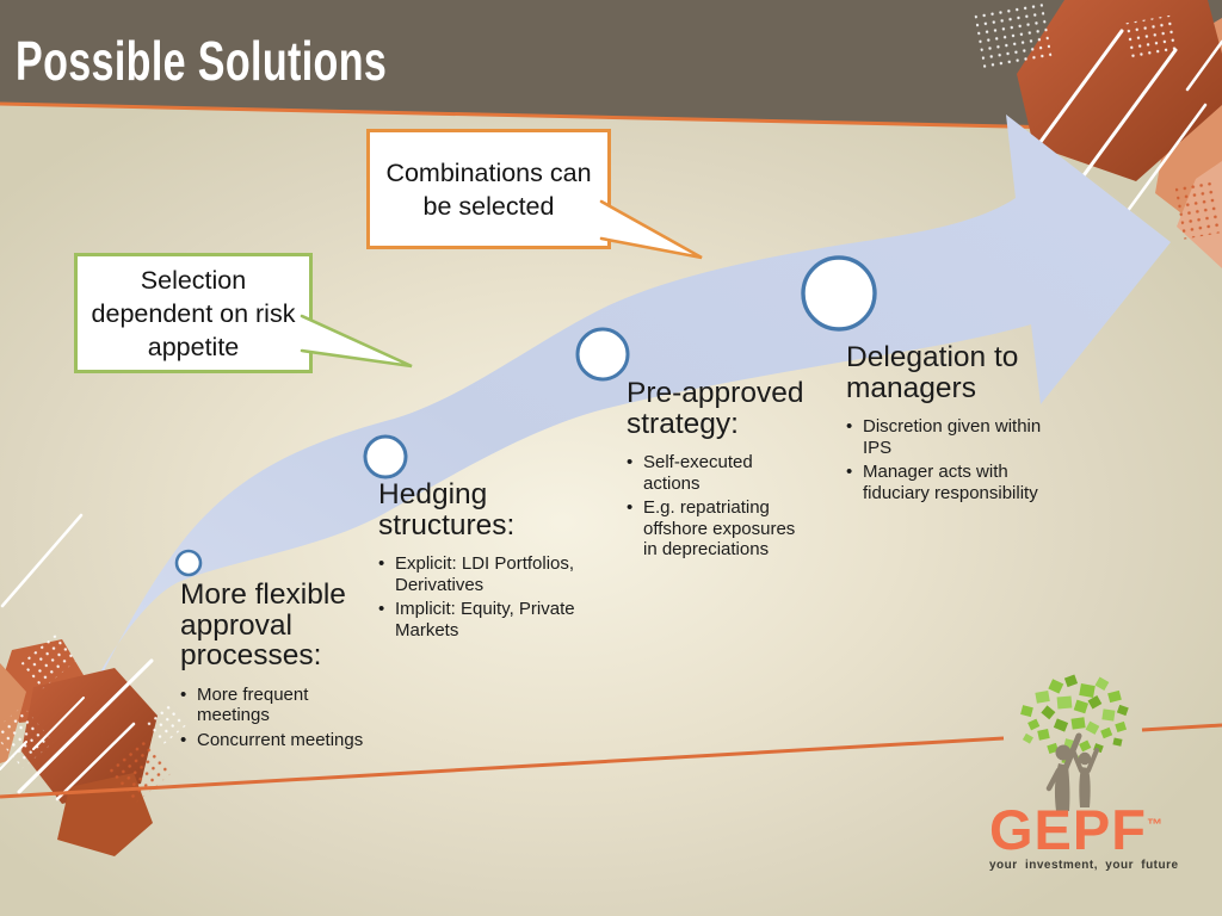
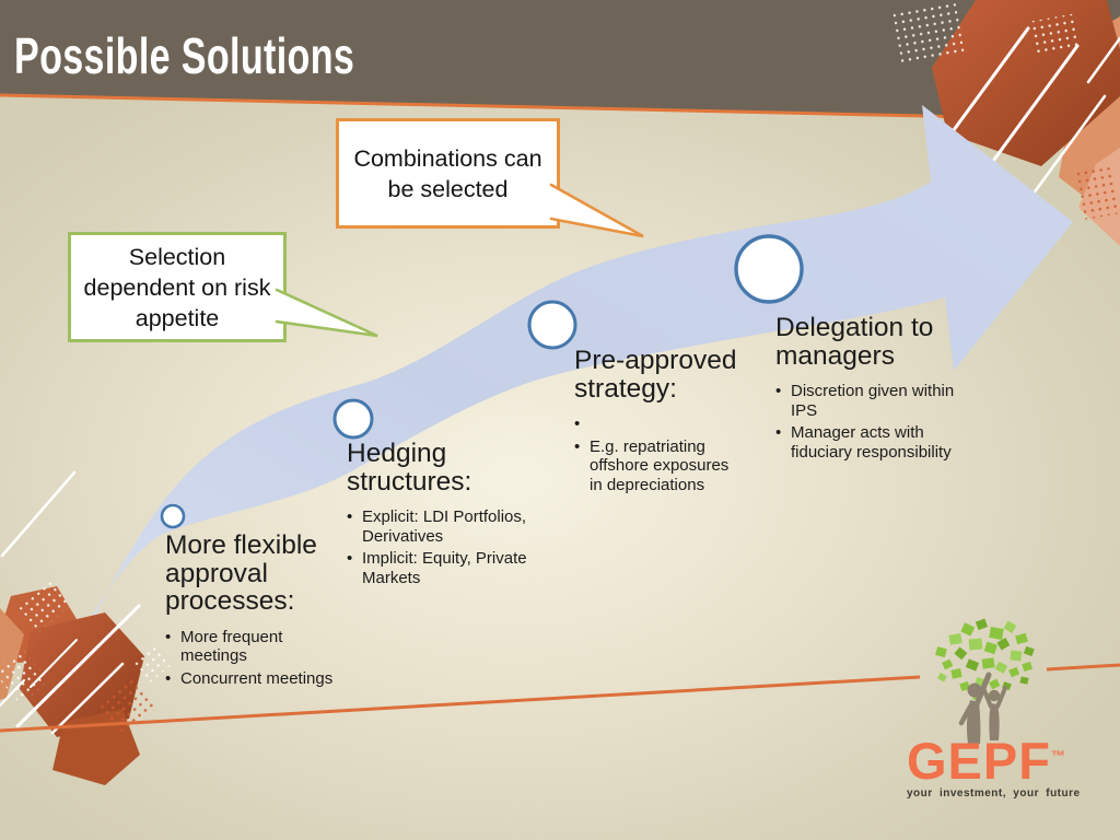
  Possible Solutions
  Combinations can
  be selected
  Selection
  dependent on risk
  appetite
  More flexible
  approval
  processes:
  •
  More frequent
  meetings
  •
  Concurrent meetings
  Hedging
  structures:
  •
  Explicit: LDI Portfolios,
  Derivatives
  •
  Implicit: Equity, Private
  Markets
  Pre-approved
  strategy:
  •
- Self-executed
- actions
  •
  E.g. repatriating
  offshore exposures
  in depreciations
  Delegation to
  managers
  •
  Discretion given within
  IPS
  •
  Manager acts with
  fiduciary responsibility
  GEPF™
  your investment, your future
